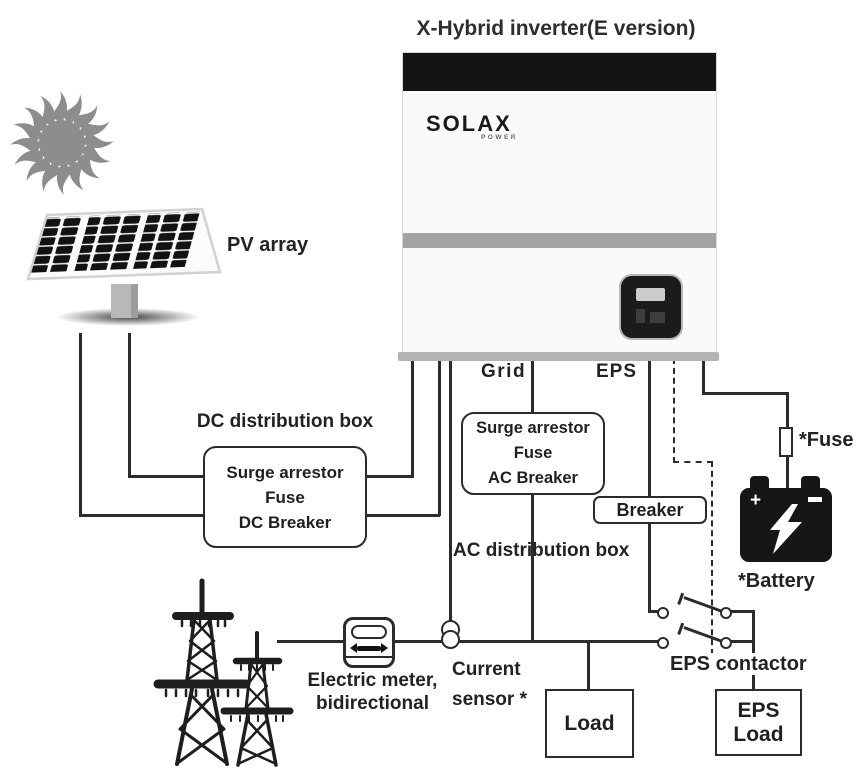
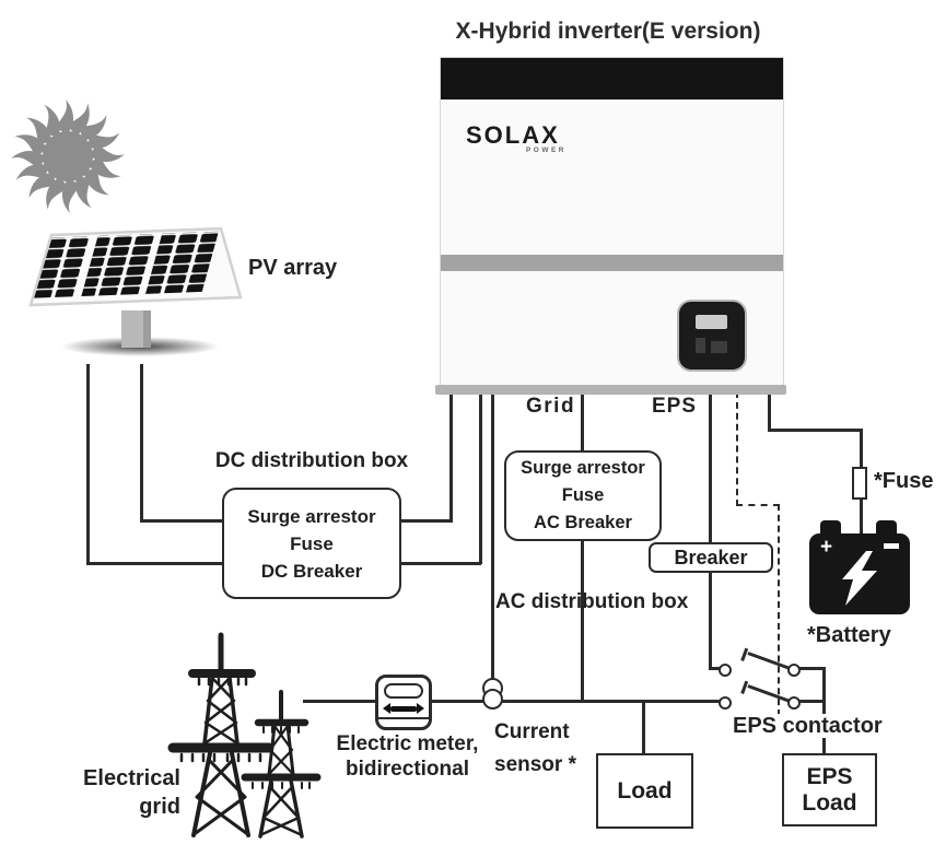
  SOLAX
  Surge arrestor
  Fuse
  DC Breaker
  Surge arrestor
  Fuse
  AC Breaker
  Breaker
  Load
  EPS
  Load
  +
  X-Hybrid inverter(E version)
  PV array
  DC distribution box
  Grid
  EPS
  AC distribution box
  *Fuse
  *Battery
+ Electrical
+ grid
  Electric meter,
  bidirectional
  Current
  sensor *
  EPS contactor
